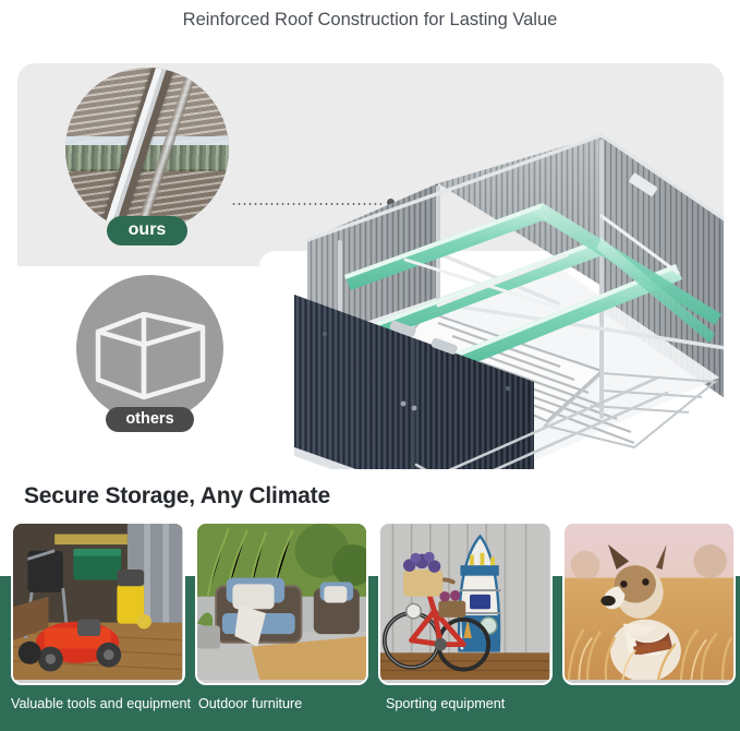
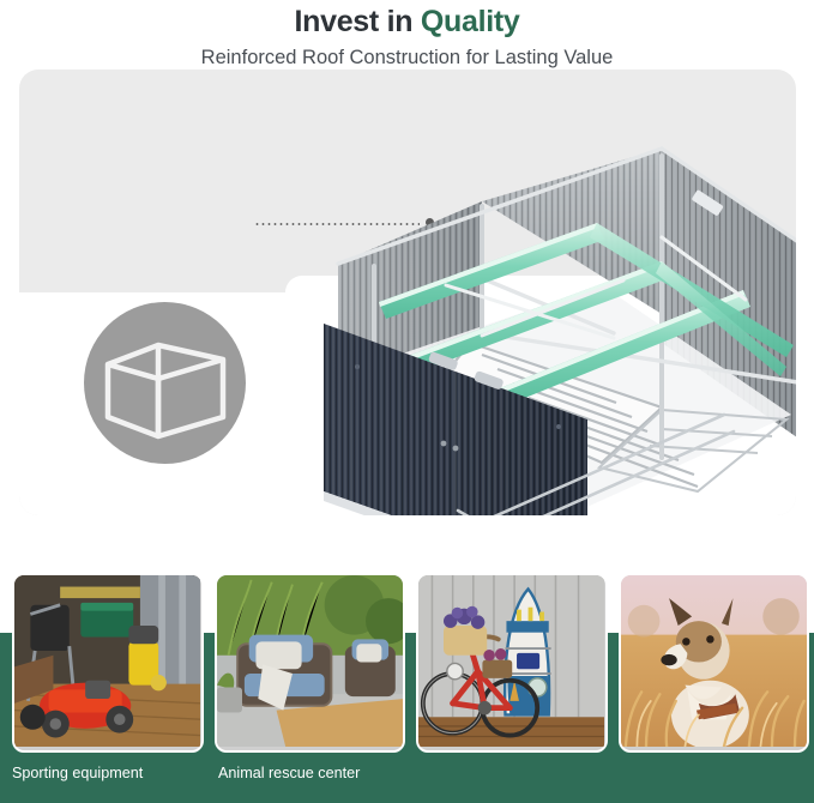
+ Invest in Quality
  Reinforced Roof Construction for Lasting Value
- ours
- others
- Secure Storage, Any Climate
- Valuable tools and equipment
- Outdoor furniture
  Sporting equipment
+ Animal rescue center
